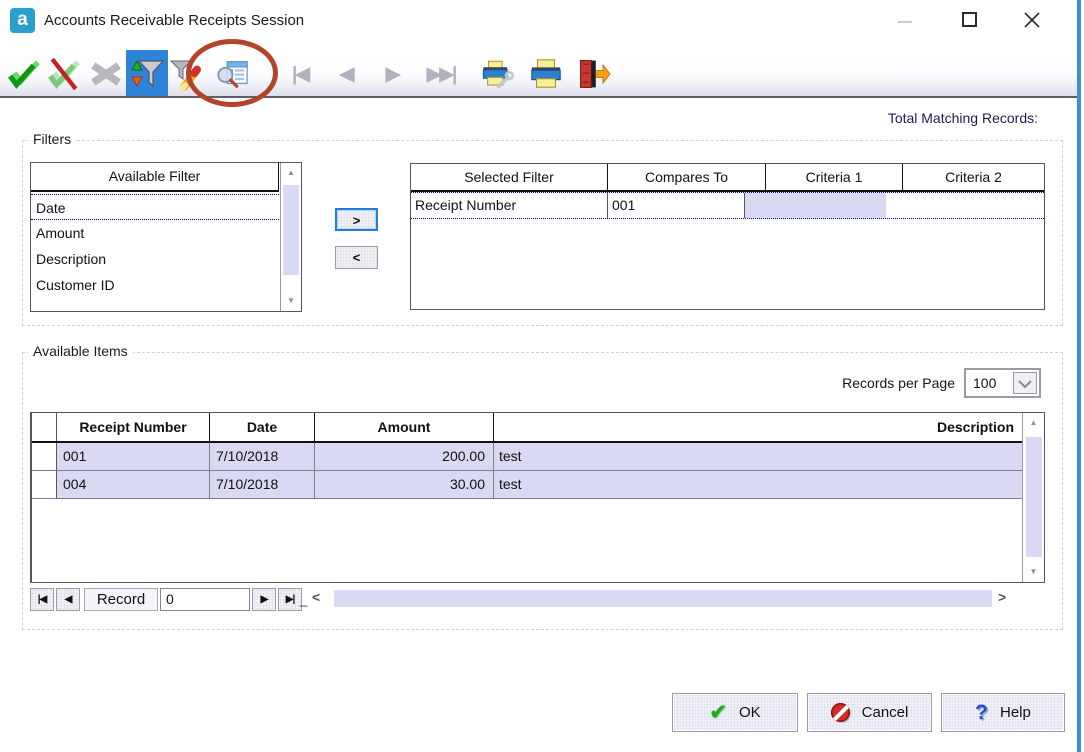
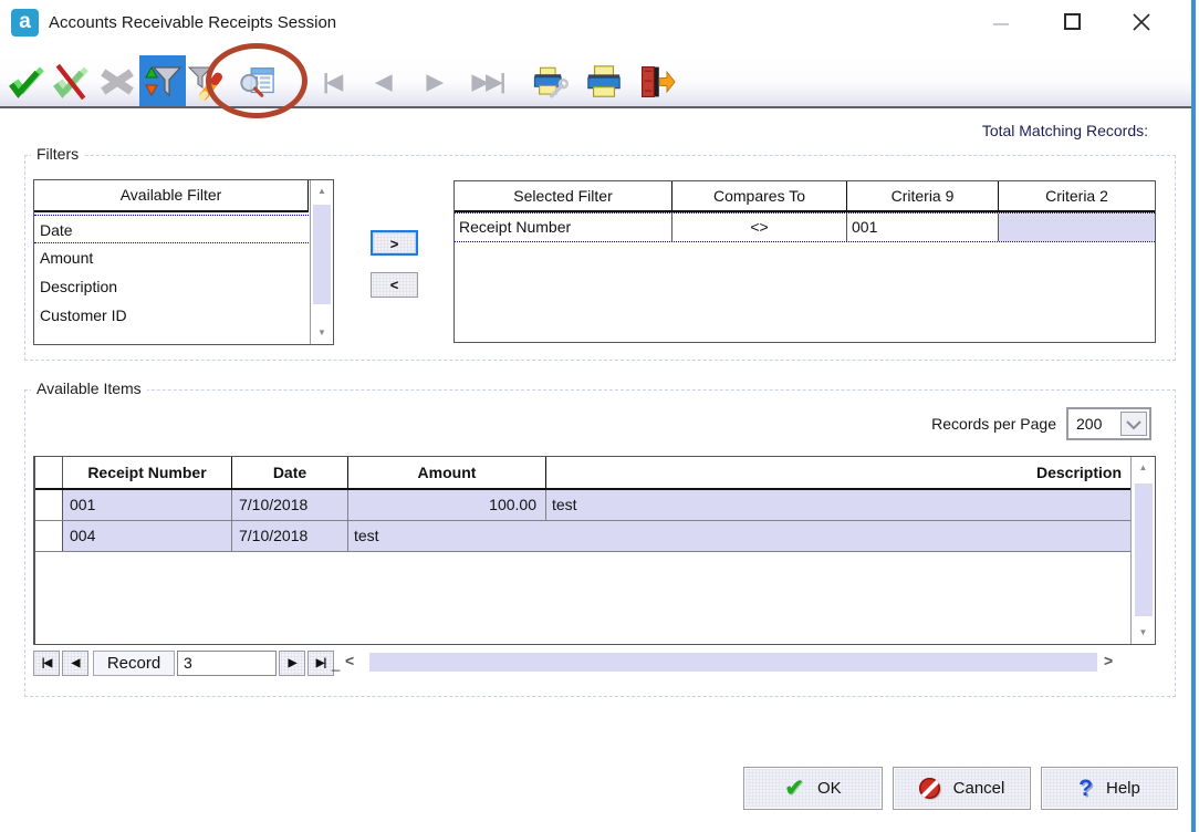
  a
  Accounts Receivable Receipts Session
  |◀
  ◀
  ▶
  ▶▶|
  Total Matching Records:
  Filters
  Available Filter
  Date
  Amount
  Description
  Customer ID
  ▲
  ▼
  >
  <
  Selected Filter
  Compares To
- Criteria 1
+ Criteria 9
  Criteria 2
  Receipt Number
+ <>
  001
  Available Items
  Records per Page
- 100
+ 200
  Receipt Number
  Date
  Amount
  Description
  001
  7/10/2018
- 200.00
+ 100.00
  test
  004
  7/10/2018
- 30.00
  test
  ▲
  ▼
  |◀
  ◀
  Record
- 0
+ 3
  ▶
  ▶|
  _
  <
  >
  ✔
  OK
  Cancel
  ?
  Help
